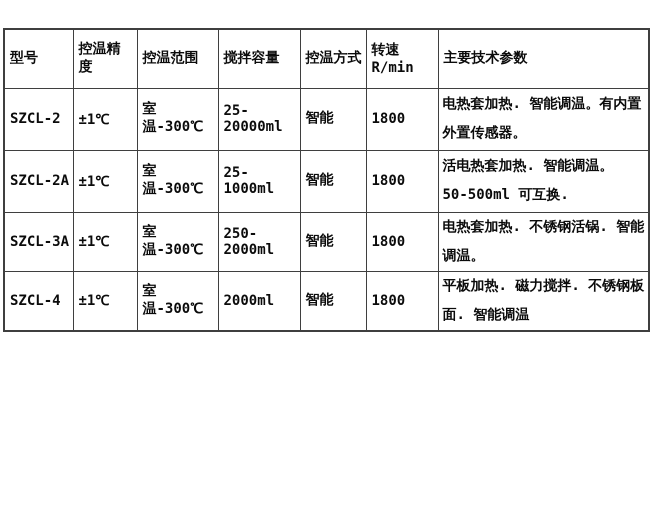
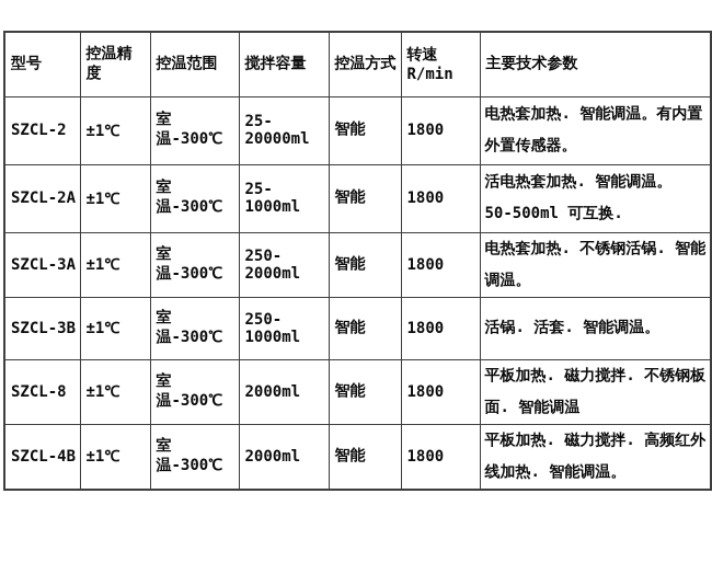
  型号	控温精度	控温范围	搅拌容量	控温方式	转速 R/min	主要技术参数
  SZCL-2	±1℃	室温-300℃	25-20000ml	智能	1800	电热套加热. 智能调温。有内置外置传感器。
  SZCL-2A	±1℃	室温-300℃	25-1000ml	智能	1800	活电热套加热. 智能调温。 50-500ml 可互换.
  SZCL-3A	±1℃	室温-300℃	250-2000ml	智能	1800	电热套加热. 不锈钢活锅. 智能调温。
+ SZCL-3B	±1℃	室温-300℃	250-1000ml	智能	1800	活锅. 活套. 智能调温。
- SZCL-4	±1℃	室温-300℃	2000ml	智能	1800	平板加热. 磁力搅拌. 不锈钢板面. 智能调温
+ SZCL-8	±1℃	室温-300℃	2000ml	智能	1800	平板加热. 磁力搅拌. 不锈钢板面. 智能调温
+ SZCL-4B	±1℃	室温-300℃	2000ml	智能	1800	平板加热. 磁力搅拌. 高频红外线加热. 智能调温。
